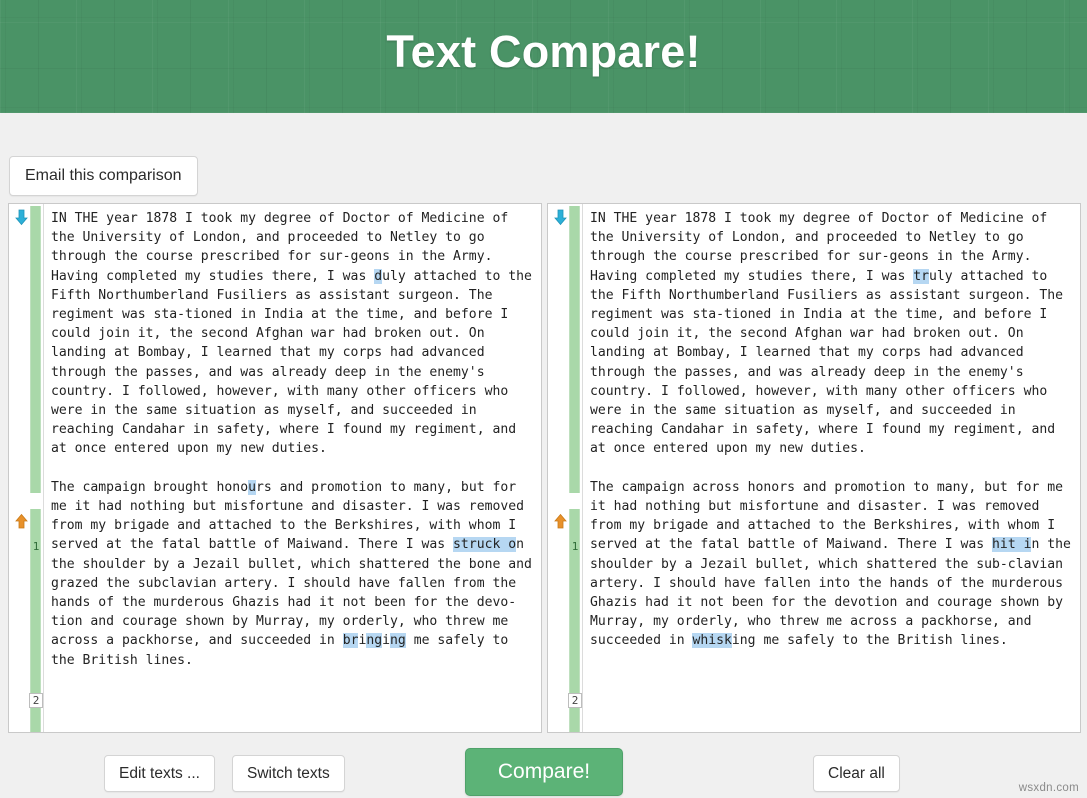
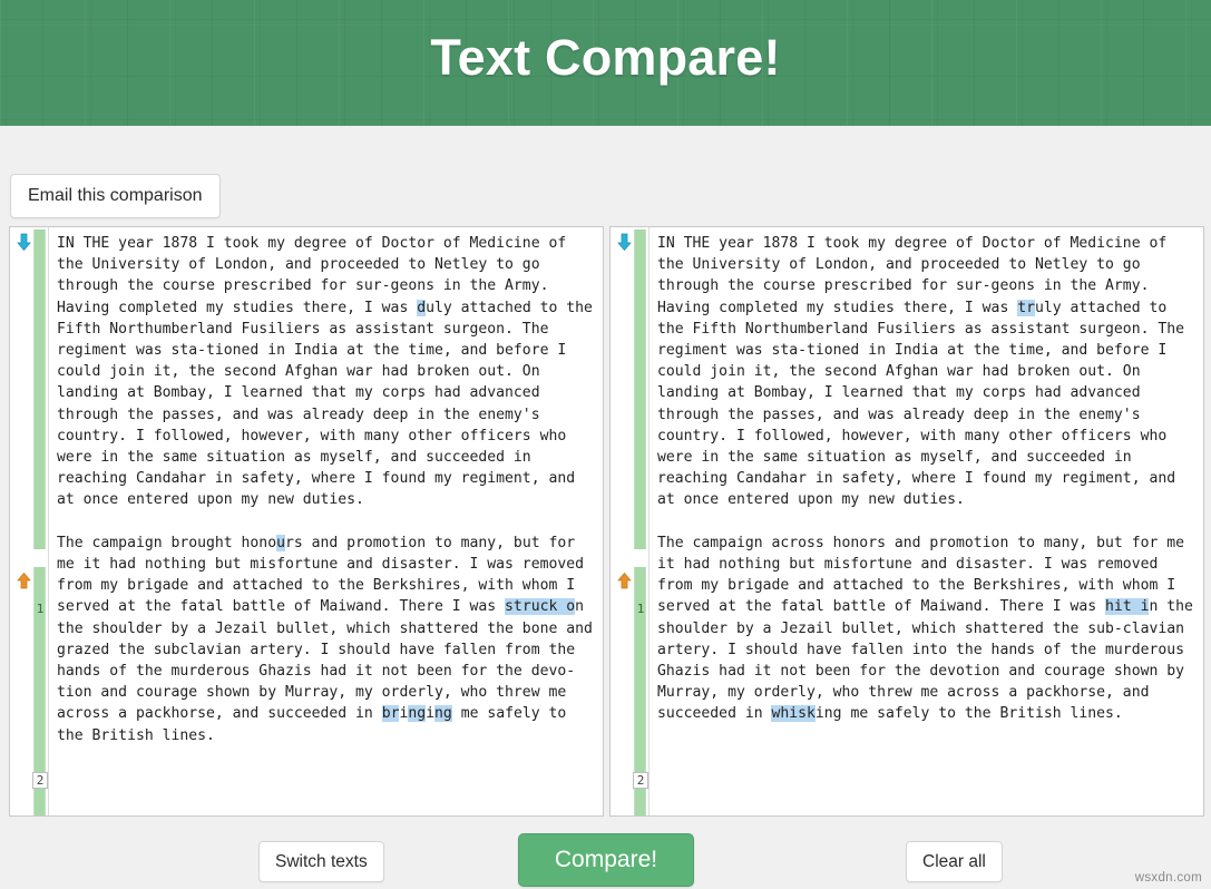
  Text Compare!
  Email this comparison
  1
  2
  IN THE year 1878 I took my degree of Doctor of Medicine of the University of London, and proceeded to Netley to go through the course prescribed for sur-geons in the Army. Having completed my studies there, I was duly attached to the Fifth Northumberland Fusiliers as assistant surgeon. The regiment was sta-tioned in India at the time, and before I could join it, the second Afghan war had broken out. On landing at Bombay, I learned that my corps had advanced through the passes, and was already deep in the enemy's country. I followed, however, with many other officers who were in the same situation as myself, and succeeded in reaching Candahar in safety, where I found my regiment, and at once entered upon my new duties.The campaign brought honours and promotion to many, but for me it had nothing but misfortune and disaster. I was removed from my brigade and attached to the Berkshires, with whom I served at the fatal battle of Maiwand. There I was struck on the shoulder by a Jezail bullet, which shattered the bone and grazed the subclavian artery. I should have fallen from the hands of the murderous Ghazis had it not been for the devo-tion and courage shown by Murray, my orderly, who threw me across a packhorse, and succeeded in bringing me safely to the British lines.
  1
  2
  IN THE year 1878 I took my degree of Doctor of Medicine of the University of London, and proceeded to Netley to go through the course prescribed for sur-geons in the Army. Having completed my studies there, I was truly attached to the Fifth Northumberland Fusiliers as assistant surgeon. The regiment was sta-tioned in India at the time, and before I could join it, the second Afghan war had broken out. On landing at Bombay, I learned that my corps had advanced through the passes, and was already deep in the enemy's country. I followed, however, with many other officers who were in the same situation as myself, and succeeded in reaching Candahar in safety, where I found my regiment, and at once entered upon my new duties.The campaign across honors and promotion to many, but for me it had nothing but misfortune and disaster. I was removed from my brigade and attached to the Berkshires, with whom I served at the fatal battle of Maiwand. There I was hit in the shoulder by a Jezail bullet, which shattered the sub-clavian artery. I should have fallen into the hands of the murderous Ghazis had it not been for the devotion and courage shown by Murray, my orderly, who threw me across a packhorse, and succeeded in whisking me safely to the British lines.
- Edit texts ...
  Switch texts
  Compare!
  Clear all
  wsxdn.com
